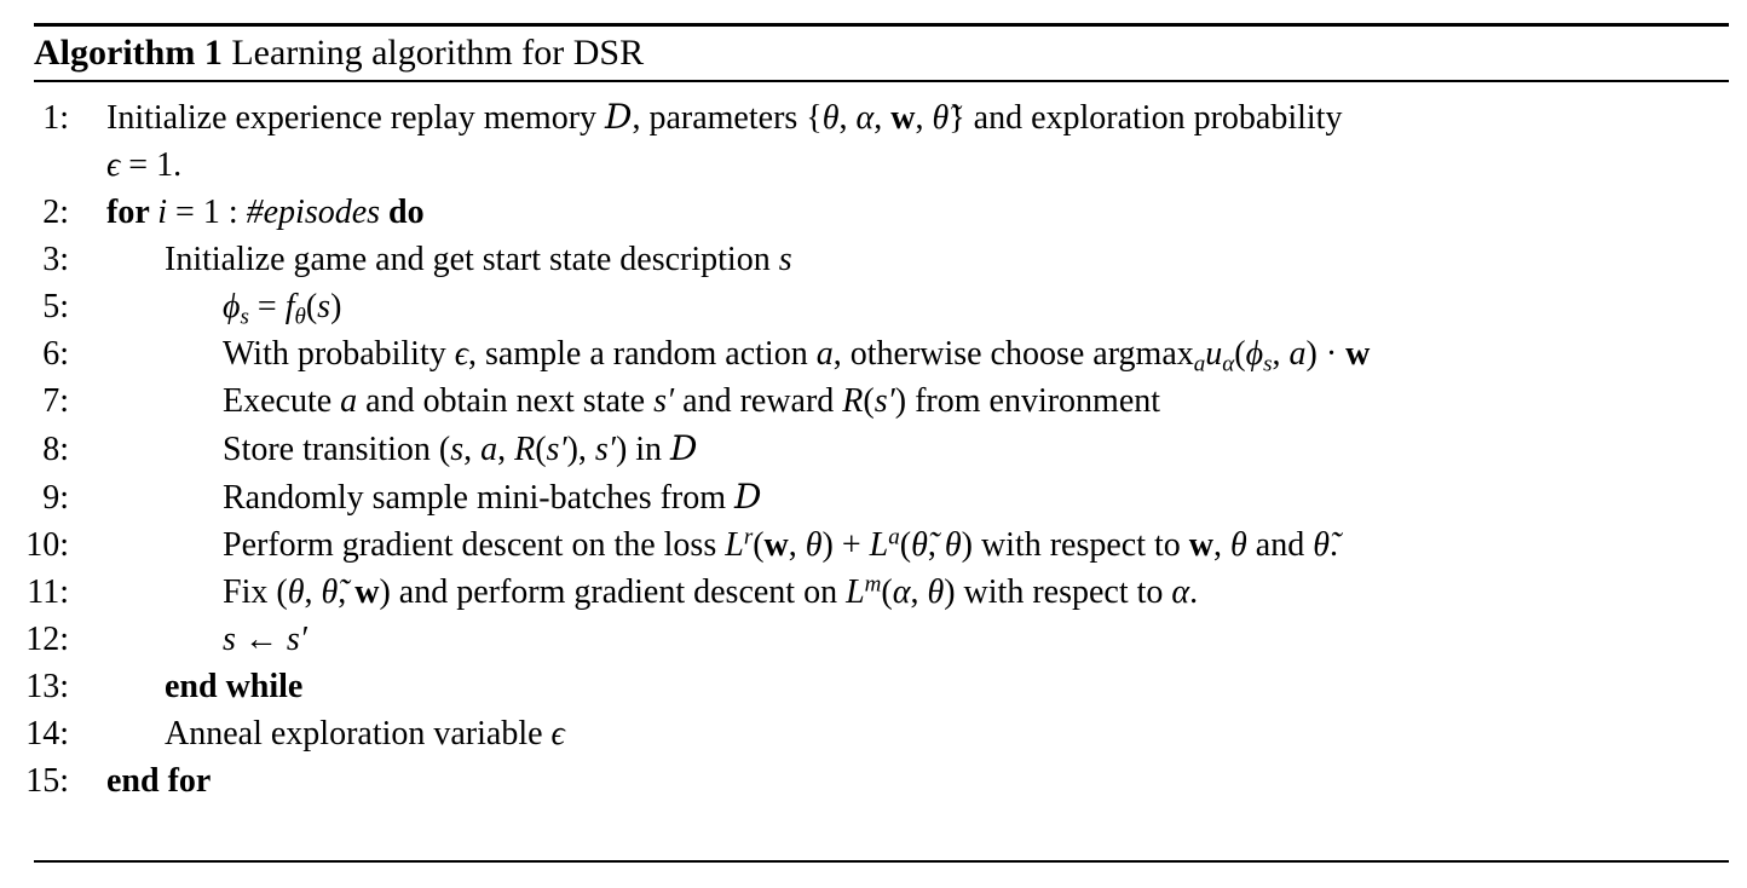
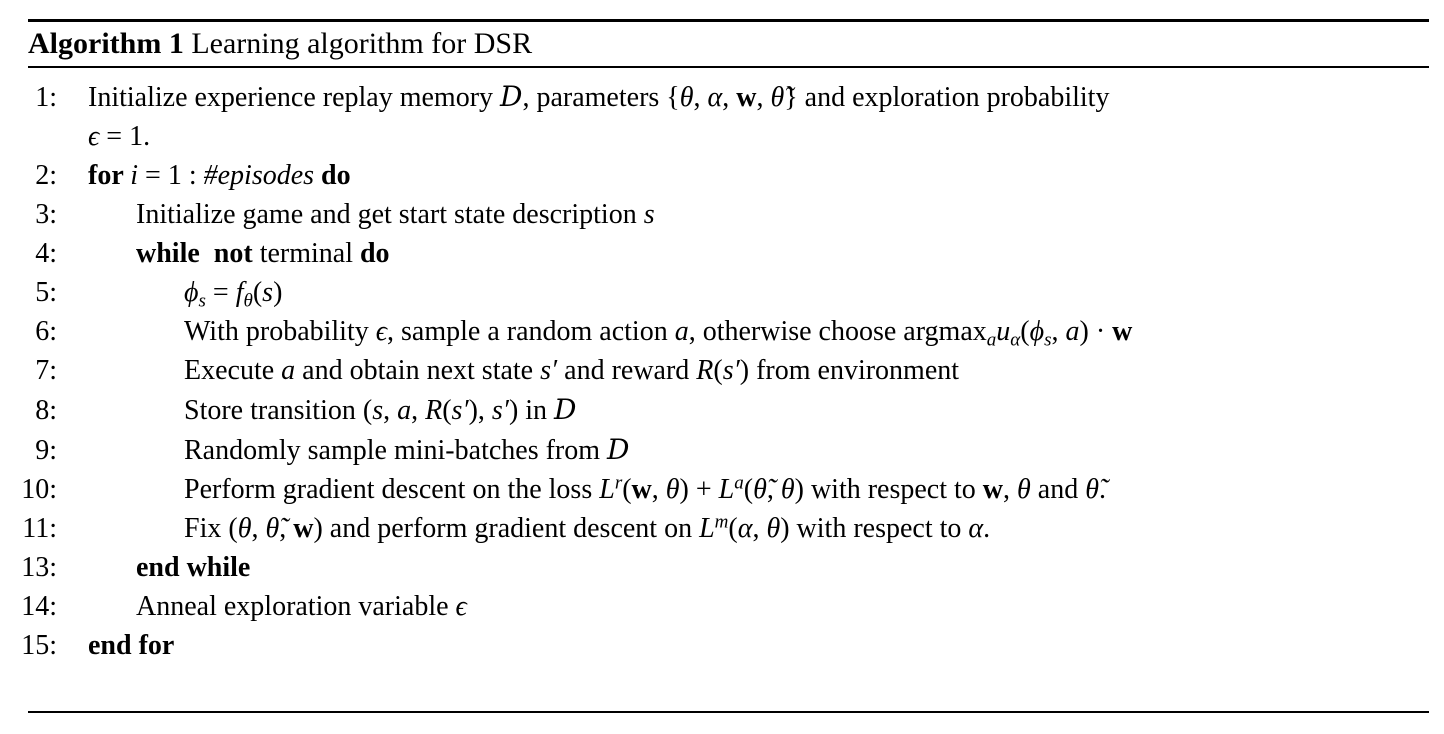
  Algorithm 1 Learning algorithm for DSR
  1:
  Initialize experience replay memory D, parameters {θ, α, w, θ̃} and exploration probability
  ϵ = 1.
  2:
  for i = 1 : #episodes do
  3:
  Initialize game and get start state description s
+ 4:
+ while not terminal do
  5:
  ϕs = fθ(s)
  6:
  With probability ϵ, sample a random action a, otherwise choose argmaxauα(ϕs, a) · w
  7:
  Execute a and obtain next state s′ and reward R(s′) from environment
  8:
  Store transition (s, a, R(s′), s′) in D
  9:
  Randomly sample mini-batches from D
  10:
  Perform gradient descent on the loss Lr(w, θ) + La(θ̃, θ) with respect to w, θ and θ̃.
  11:
  Fix (θ, θ̃, w) and perform gradient descent on Lm(α, θ) with respect to α.
- 12:
- s ← s′
  13:
  end while
  14:
  Anneal exploration variable ϵ
  15:
  end for
